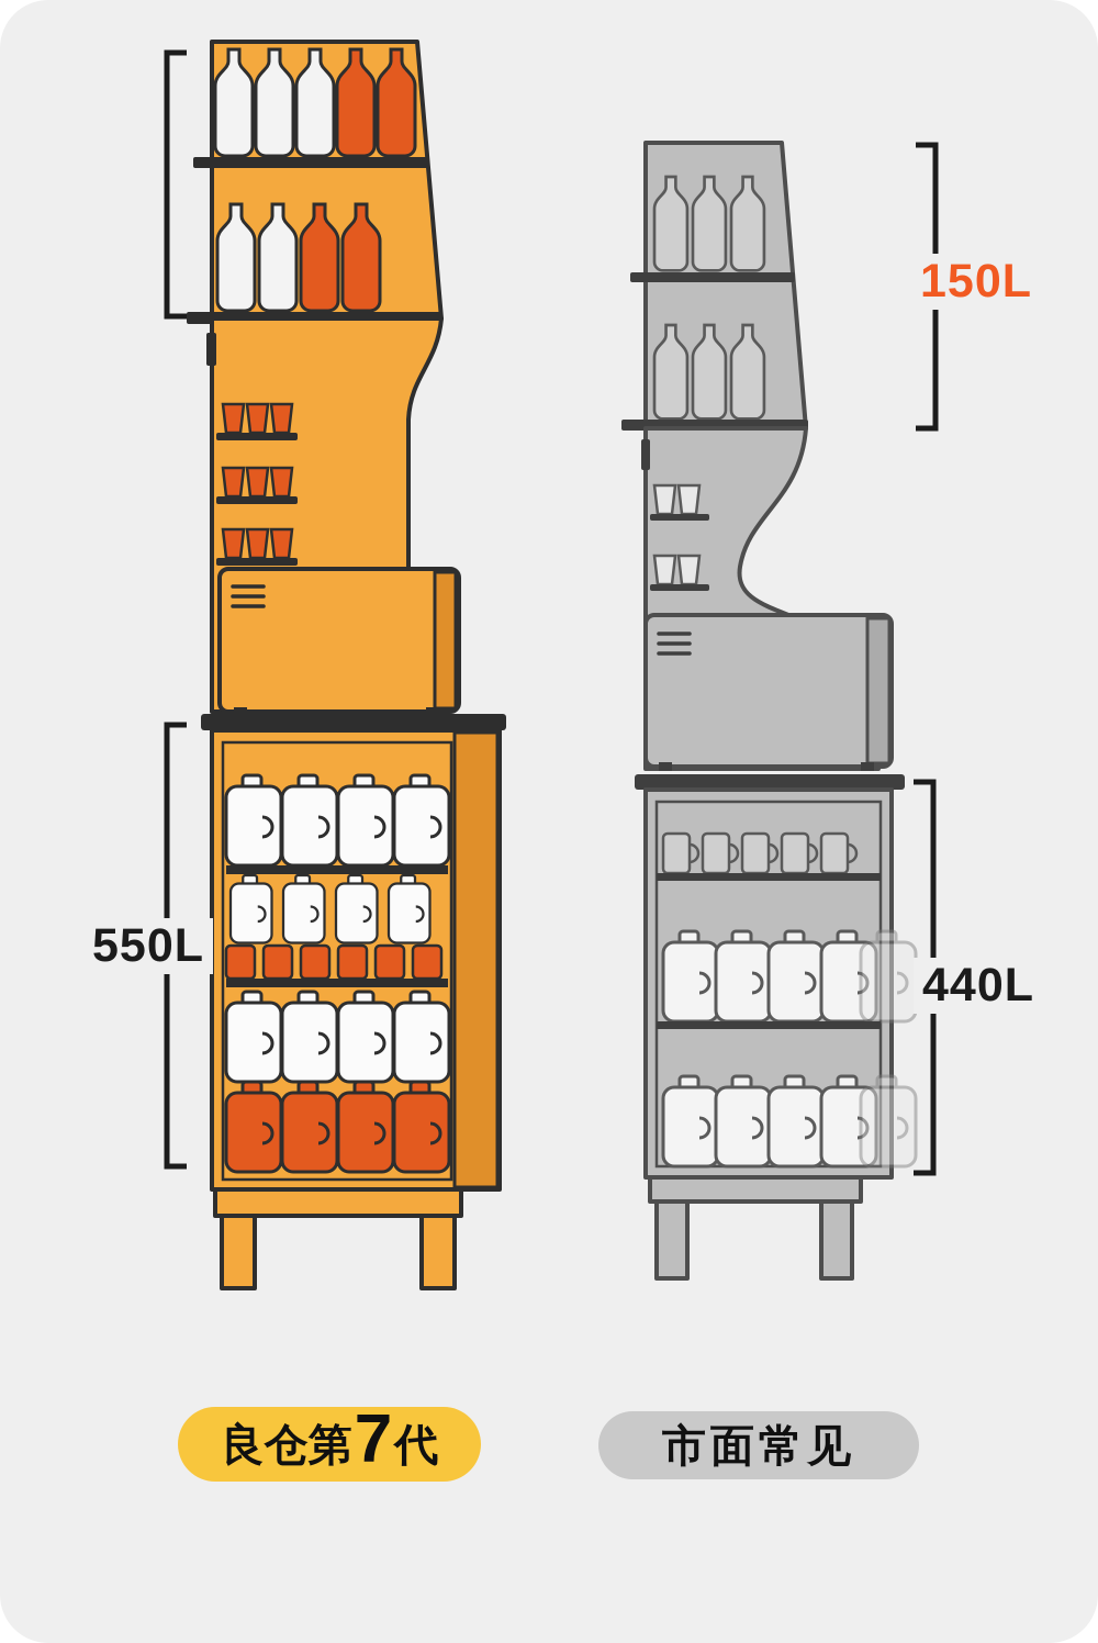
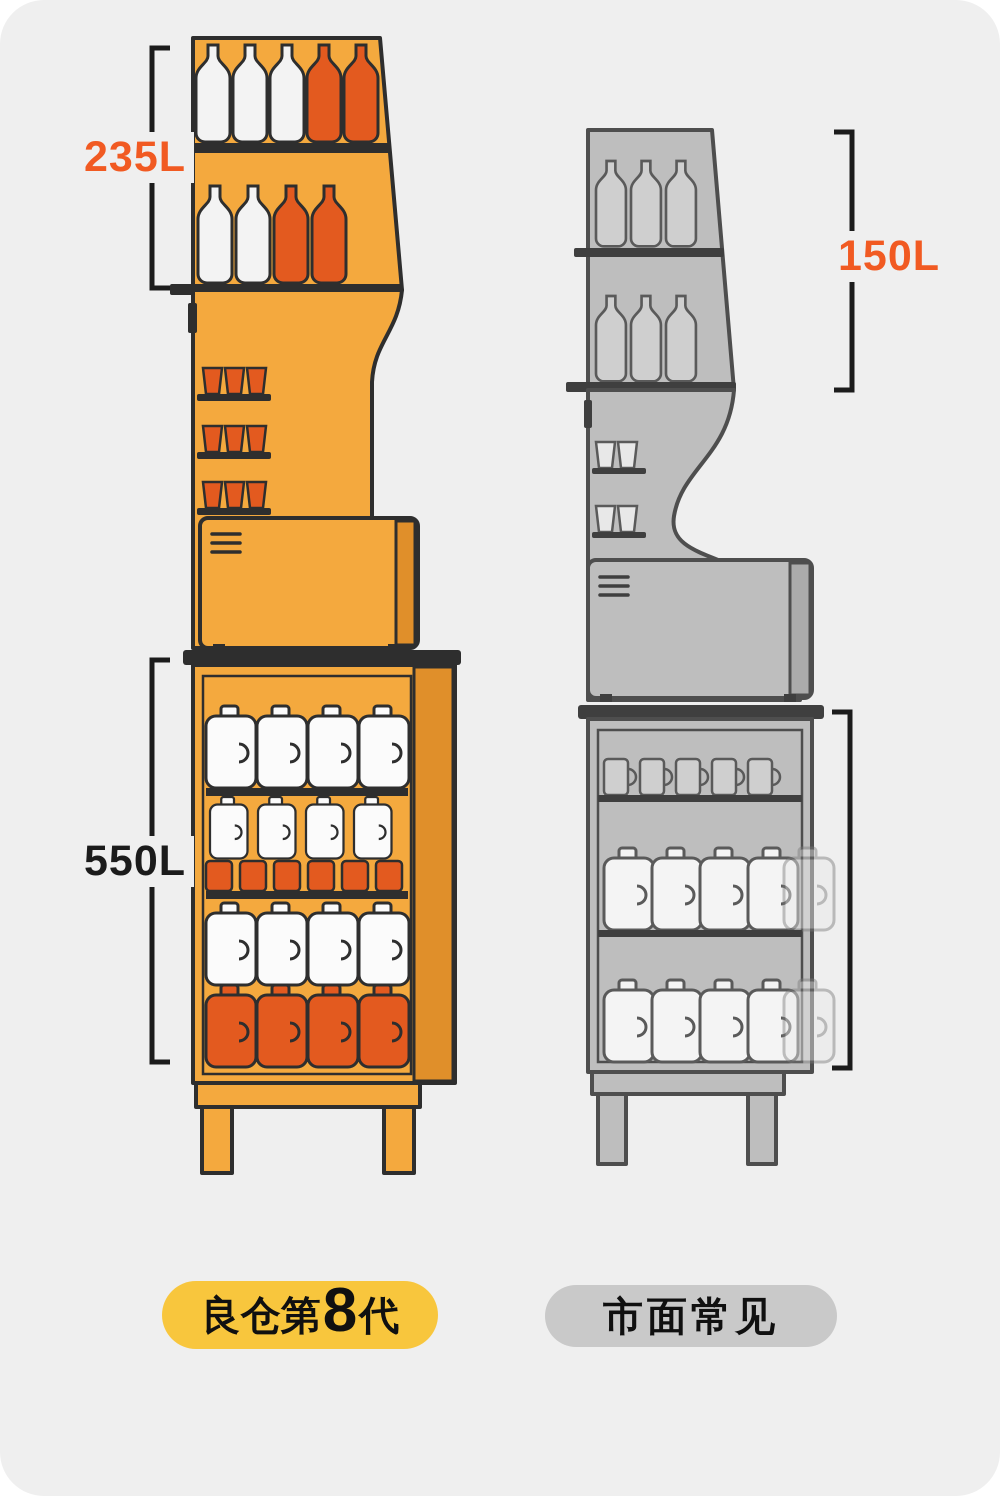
+ 235L
  550L
  150L
- 440L
  良仓第
- 7
+ 8
  代
  市面常见
